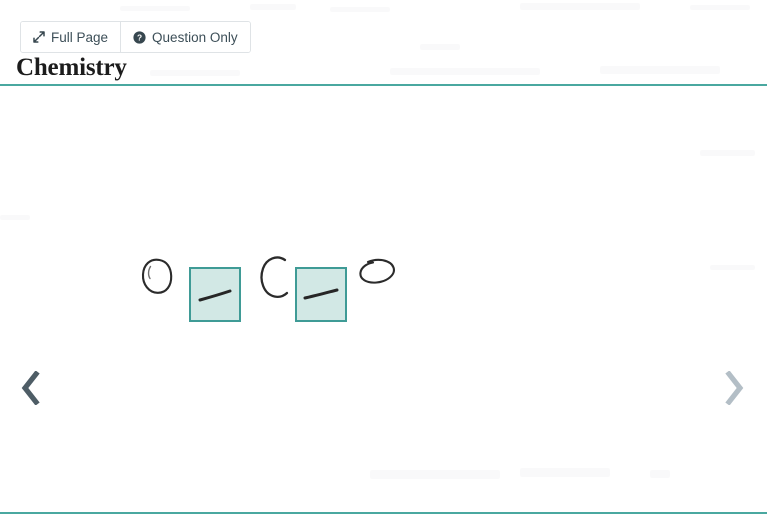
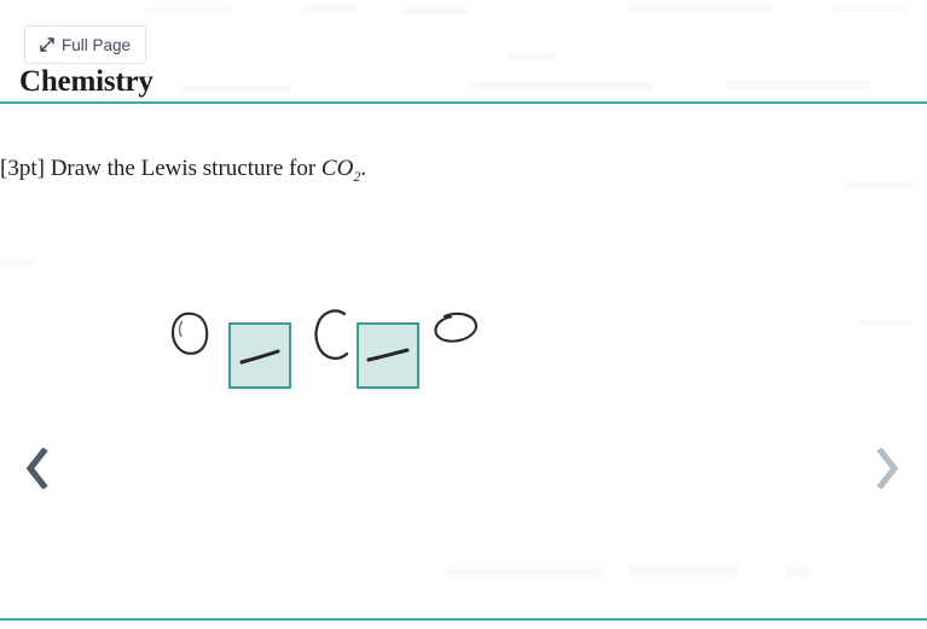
  Full Page
- ?
- Question Only
  Chemistry
+ [3pt] Draw the Lewis structure for CO2.
